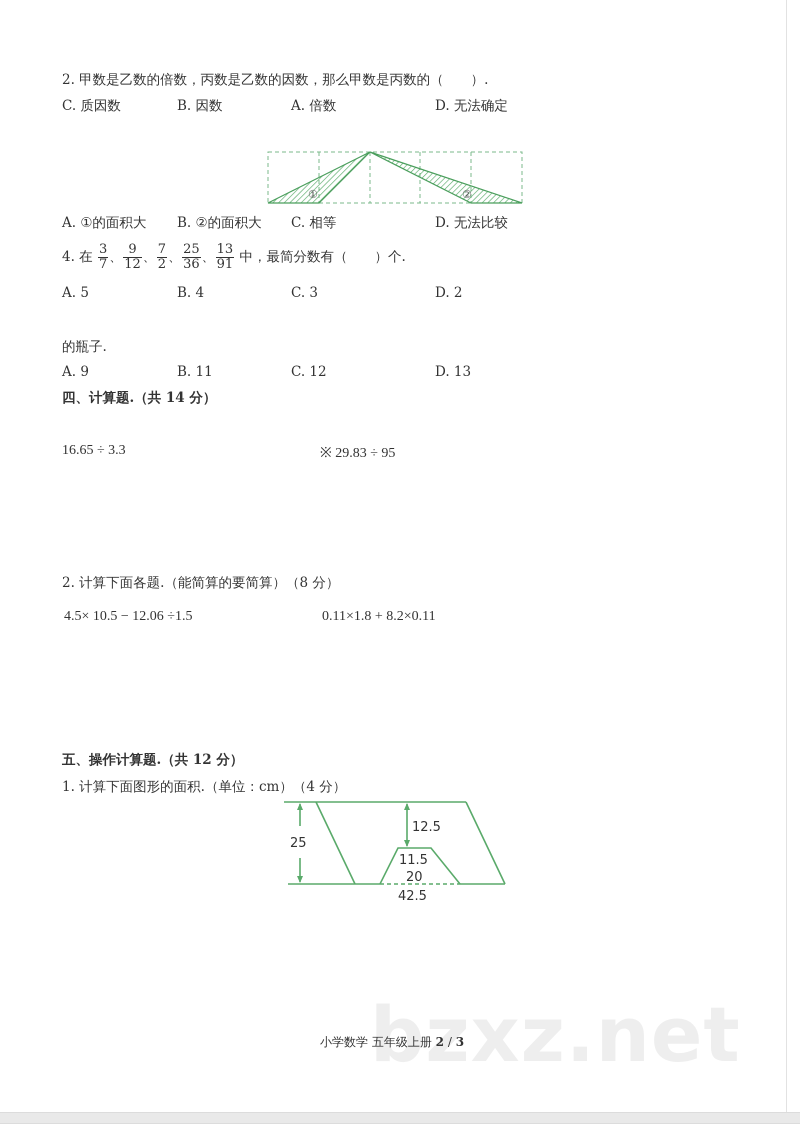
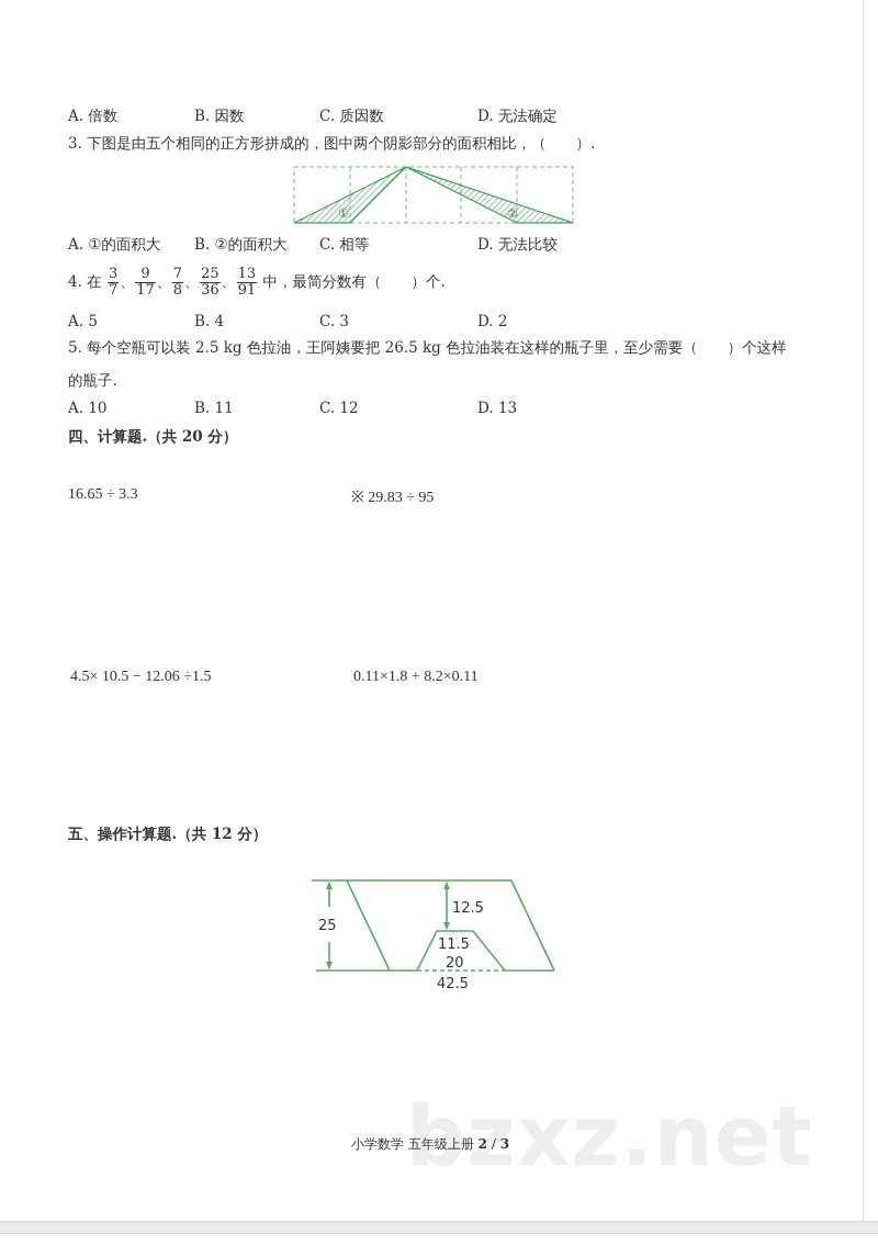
- 2. 甲数是乙数的倍数，丙数是乙数的因数，那么甲数是丙数的（ ）.
- C. 质因数
+ A. 倍数
  B. 因数
- A. 倍数
+ C. 质因数
  D. 无法确定
+ 3. 下图是由五个相同的正方形拼成的，图中两个阴影部分的面积相比，（ ）.
  ①
  ②
  A. ①的面积大
  B. ②的面积大
  C. 相等
  D. 无法比较
  4. 在
  3
  7
  、
  9
- 12
+ 17
  、
  7
- 2
+ 8
  、
  25
  36
  、
  13
  91
  中，最简分数有（ ）个.
  A. 5
  B. 4
  C. 3
  D. 2
+ 5. 每个空瓶可以装 2.5 kg 色拉油，王阿姨要把 26.5 kg 色拉油装在这样的瓶子里，至少需要（ ）个这样
  的瓶子.
- A. 9
+ A. 10
  B. 11
  C. 12
  D. 13
- 四、计算题.（共 14 分）
+ 四、计算题.（共 20 分）
  16.65 ÷ 3.3
  ※ 29.83 ÷ 95
- 2. 计算下面各题.（能简算的要简算）（8 分）
  4.5× 10.5 − 12.06 ÷1.5
  0.11×1.8 + 8.2×0.11
  五、操作计算题.（共 12 分）
- 1. 计算下面图形的面积.（单位：cm）（4 分）
  25
  12.5
  11.5
  20
  42.5
  bzxz.net
  小学数学 五年级上册 2 / 3
